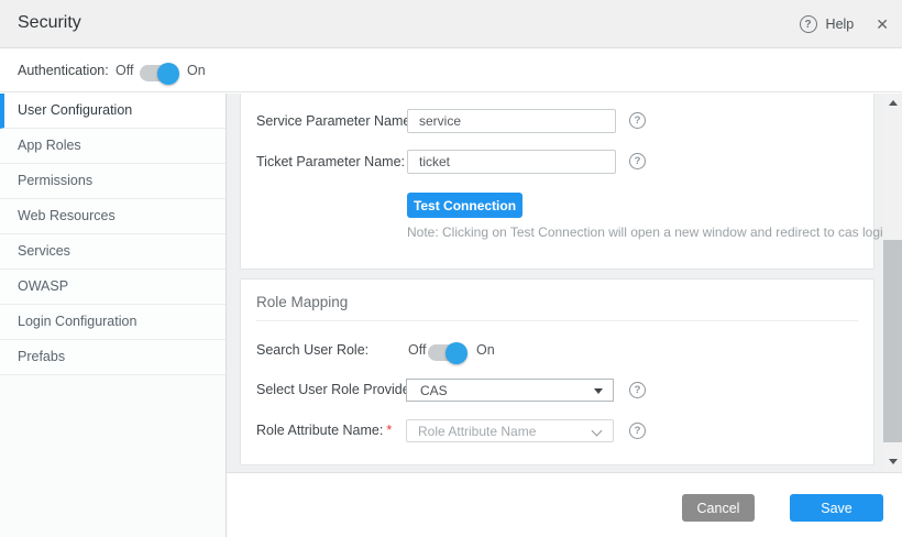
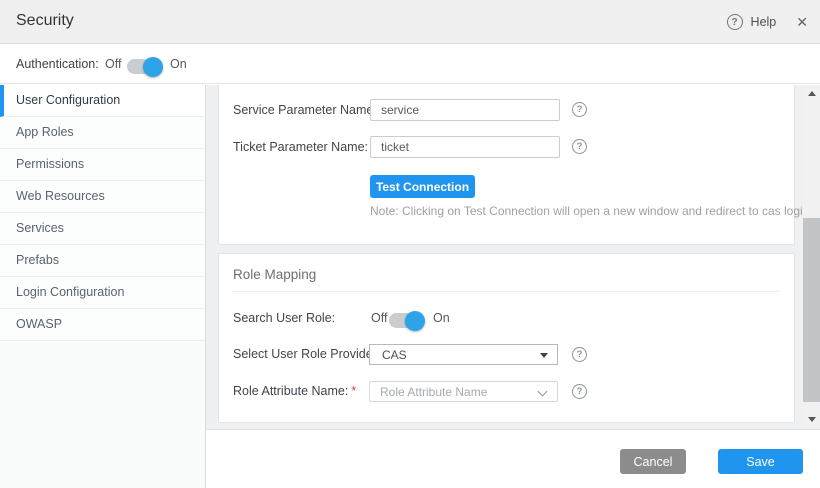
  Security
  ?
  Help
  ✕
  Authentication:
  Off
  On
  User Configuration
  App Roles
  Permissions
  Web Resources
  Services
- OWASP
+ Prefabs
  Login Configuration
- Prefabs
+ OWASP
  Service Parameter Nam
  service
  ?
  Ticket Parameter Name:
  ticket
  ?
  Test Connection
  Note: Clicking on Test Connection will open a new window and redirect to cas logi
  Role Mapping
  Search User Role:
  Off
  On
  Select User Role Provid
  CAS
  ?
  Role Attribute Name: *
  Role Attribute Name
  ?
  Cancel
  Save
